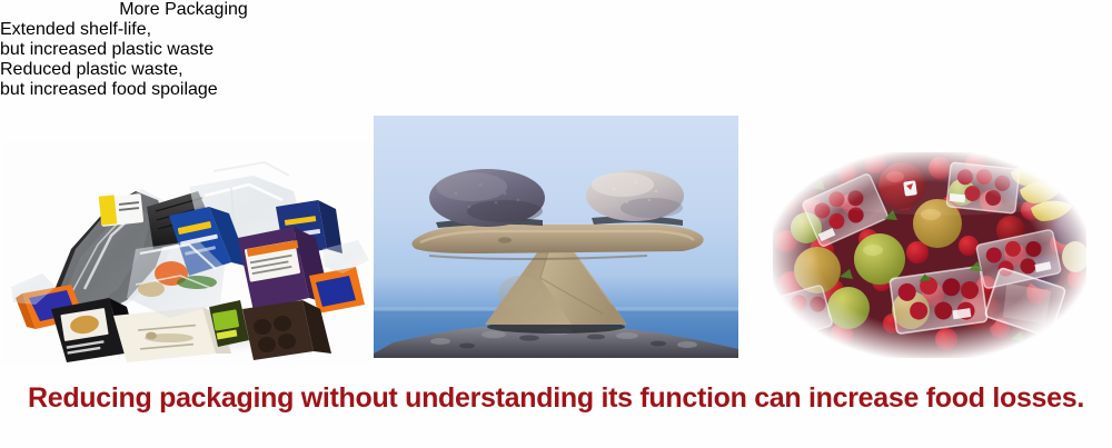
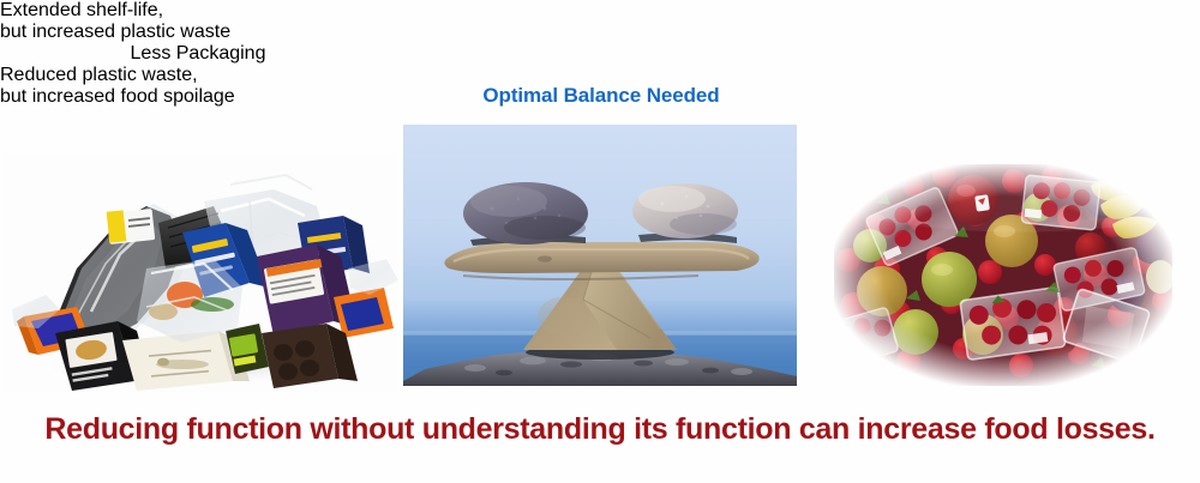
- More Packaging
  Extended shelf-life,
  but increased plastic waste
+ Optimal Balance Needed
+ Less Packaging
  Reduced plastic waste,
  but increased food spoilage
- Reducing packaging without understanding its function can increase food losses.
+ Reducing function without understanding its function can increase food losses.
